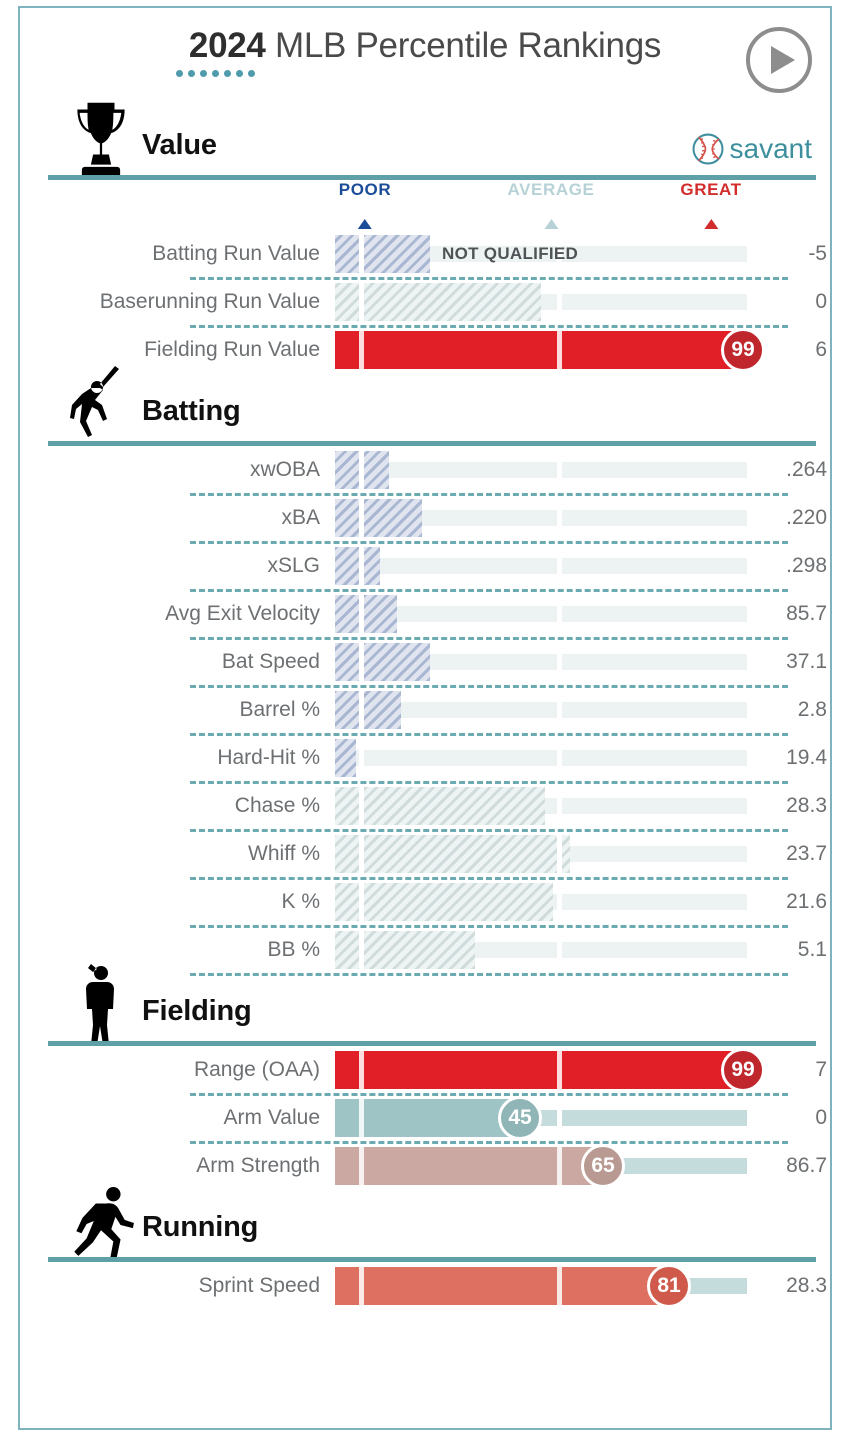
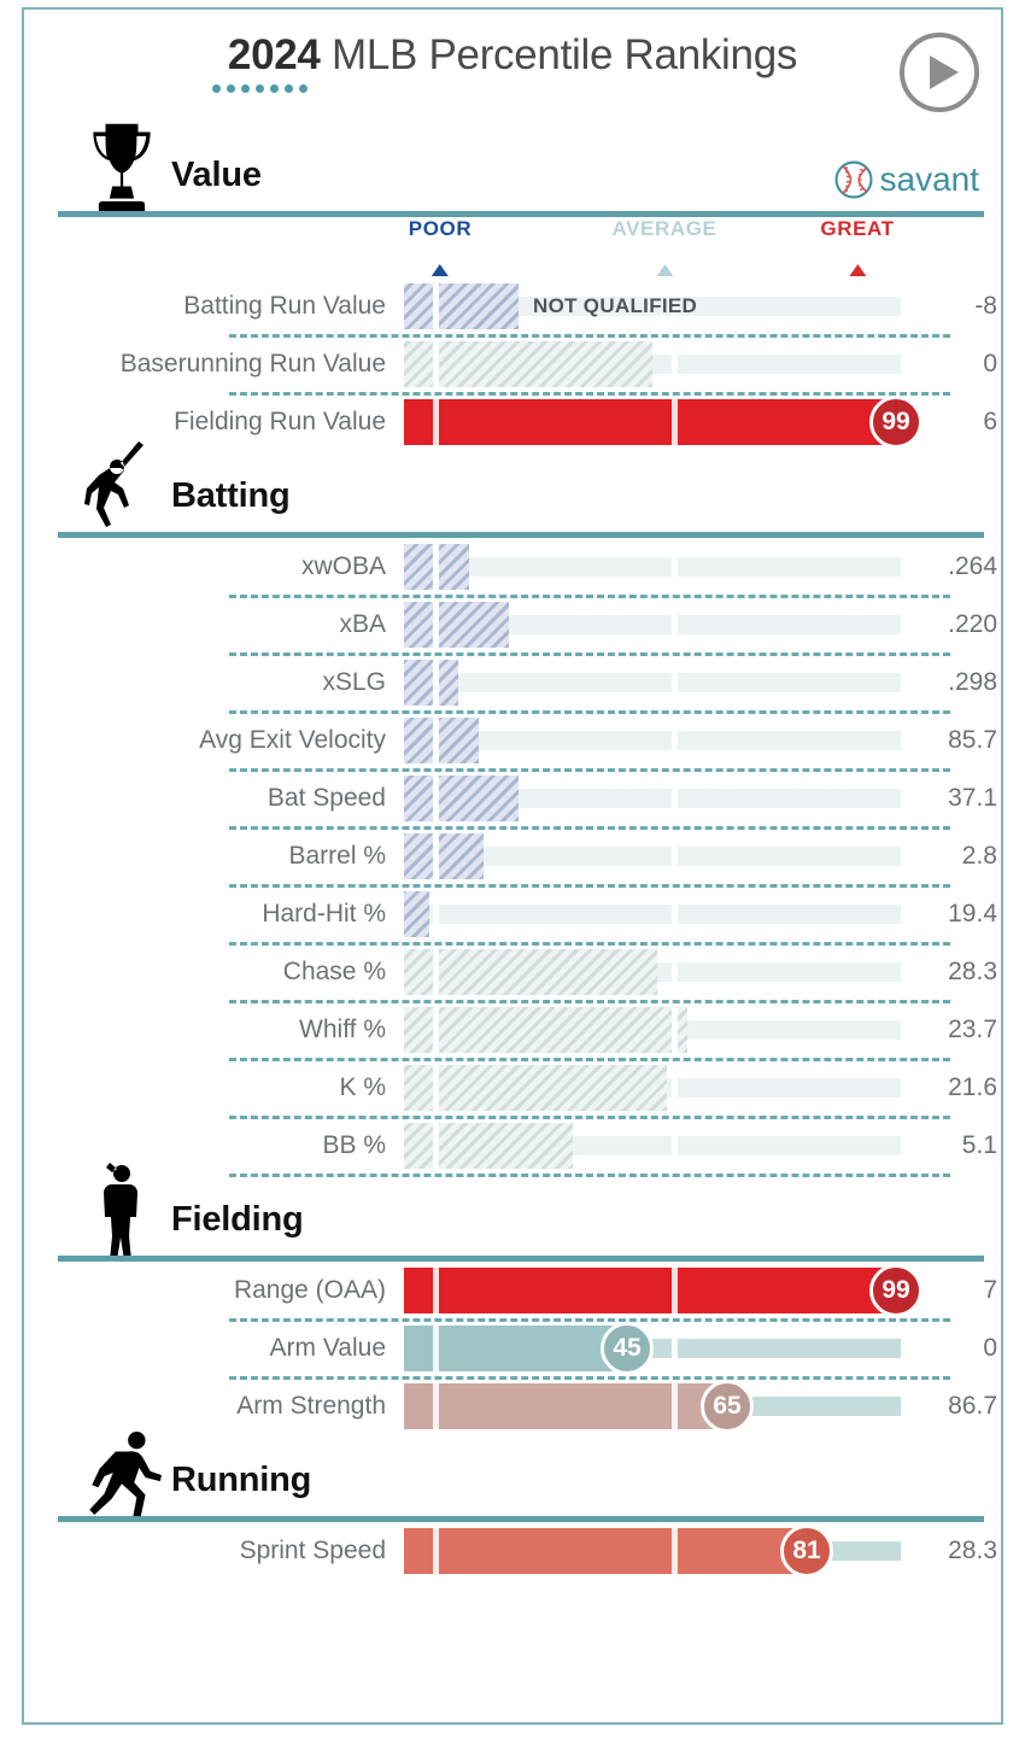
  2024 MLB Percentile Rankings
  Value
  savant
  POOR
  AVERAGE
  GREAT
  Batting Run Value
  NOT QUALIFIED
- -5
+ -8
  Baserunning Run Value
  0
  Fielding Run Value
  99
  6
  Batting
  xwOBA
  .264
  xBA
  .220
  xSLG
  .298
  Avg Exit Velocity
  85.7
  Bat Speed
  37.1
  Barrel %
  2.8
  Hard-Hit %
  19.4
  Chase %
  28.3
  Whiff %
  23.7
  K %
  21.6
  BB %
  5.1
  Fielding
  Range (OAA)
  99
  7
  Arm Value
  45
  0
  Arm Strength
  65
  86.7
  Running
  Sprint Speed
  81
  28.3
